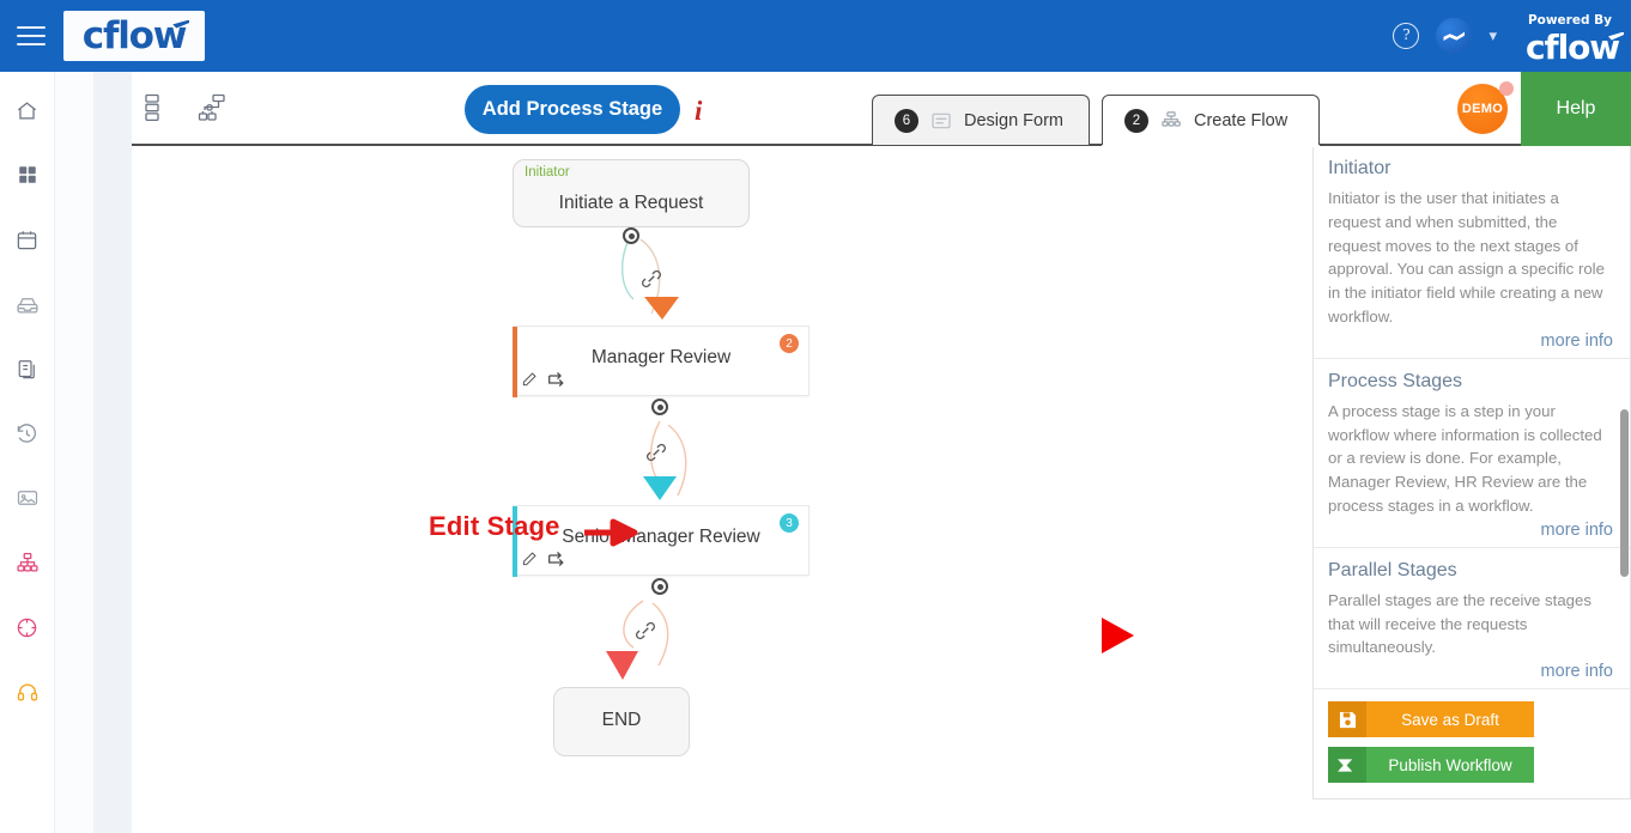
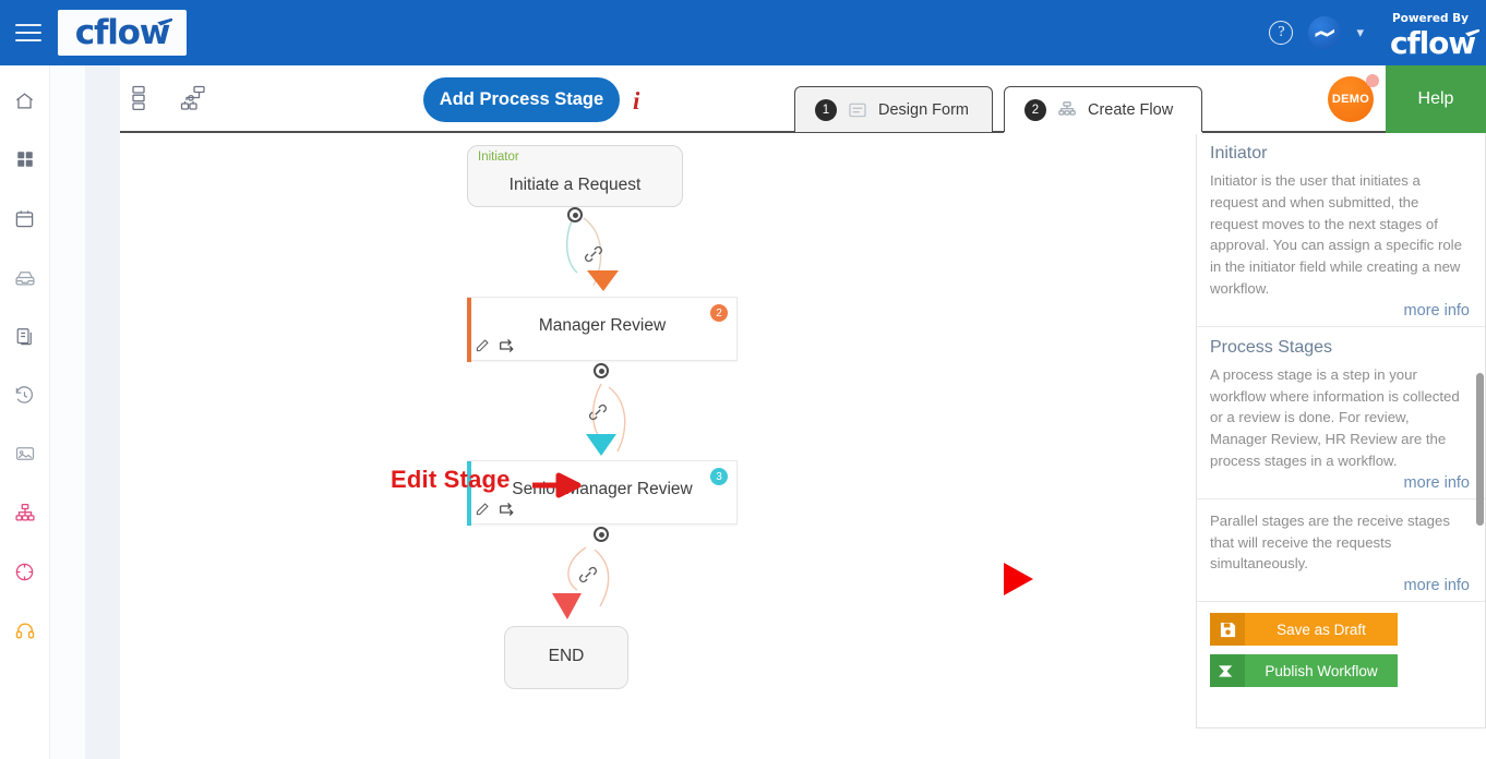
  cflow
  ?
  ▾
  Powered By
  cflow
  Add Process Stage
  i
- 6
+ 1
  Design Form
  2
  Create Flow
  DEMO
  Help
  Initiator
  Initiate a Request
  Manager Review
  2
  Senioanager Review
  3
  END
  Edit Stage
  Initiator
  Initiator is the user that initiates a request and when submitted, the request moves to the next stages of approval. You can assign a specific role in the initiator field while creating a new workflow.
  more info
  Process Stages
- A process stage is a step in your workflow where information is collected or a review is done. For example, Manager Review, HR Review are the process stages in a workflow.
+ A process stage is a step in your workflow where information is collected or a review is done. For review, Manager Review, HR Review are the process stages in a workflow.
  more info
- Parallel Stages
  Parallel stages are the receive stages that will receive the requests simultaneously.
  more info
  Save as Draft
  Publish Workflow
